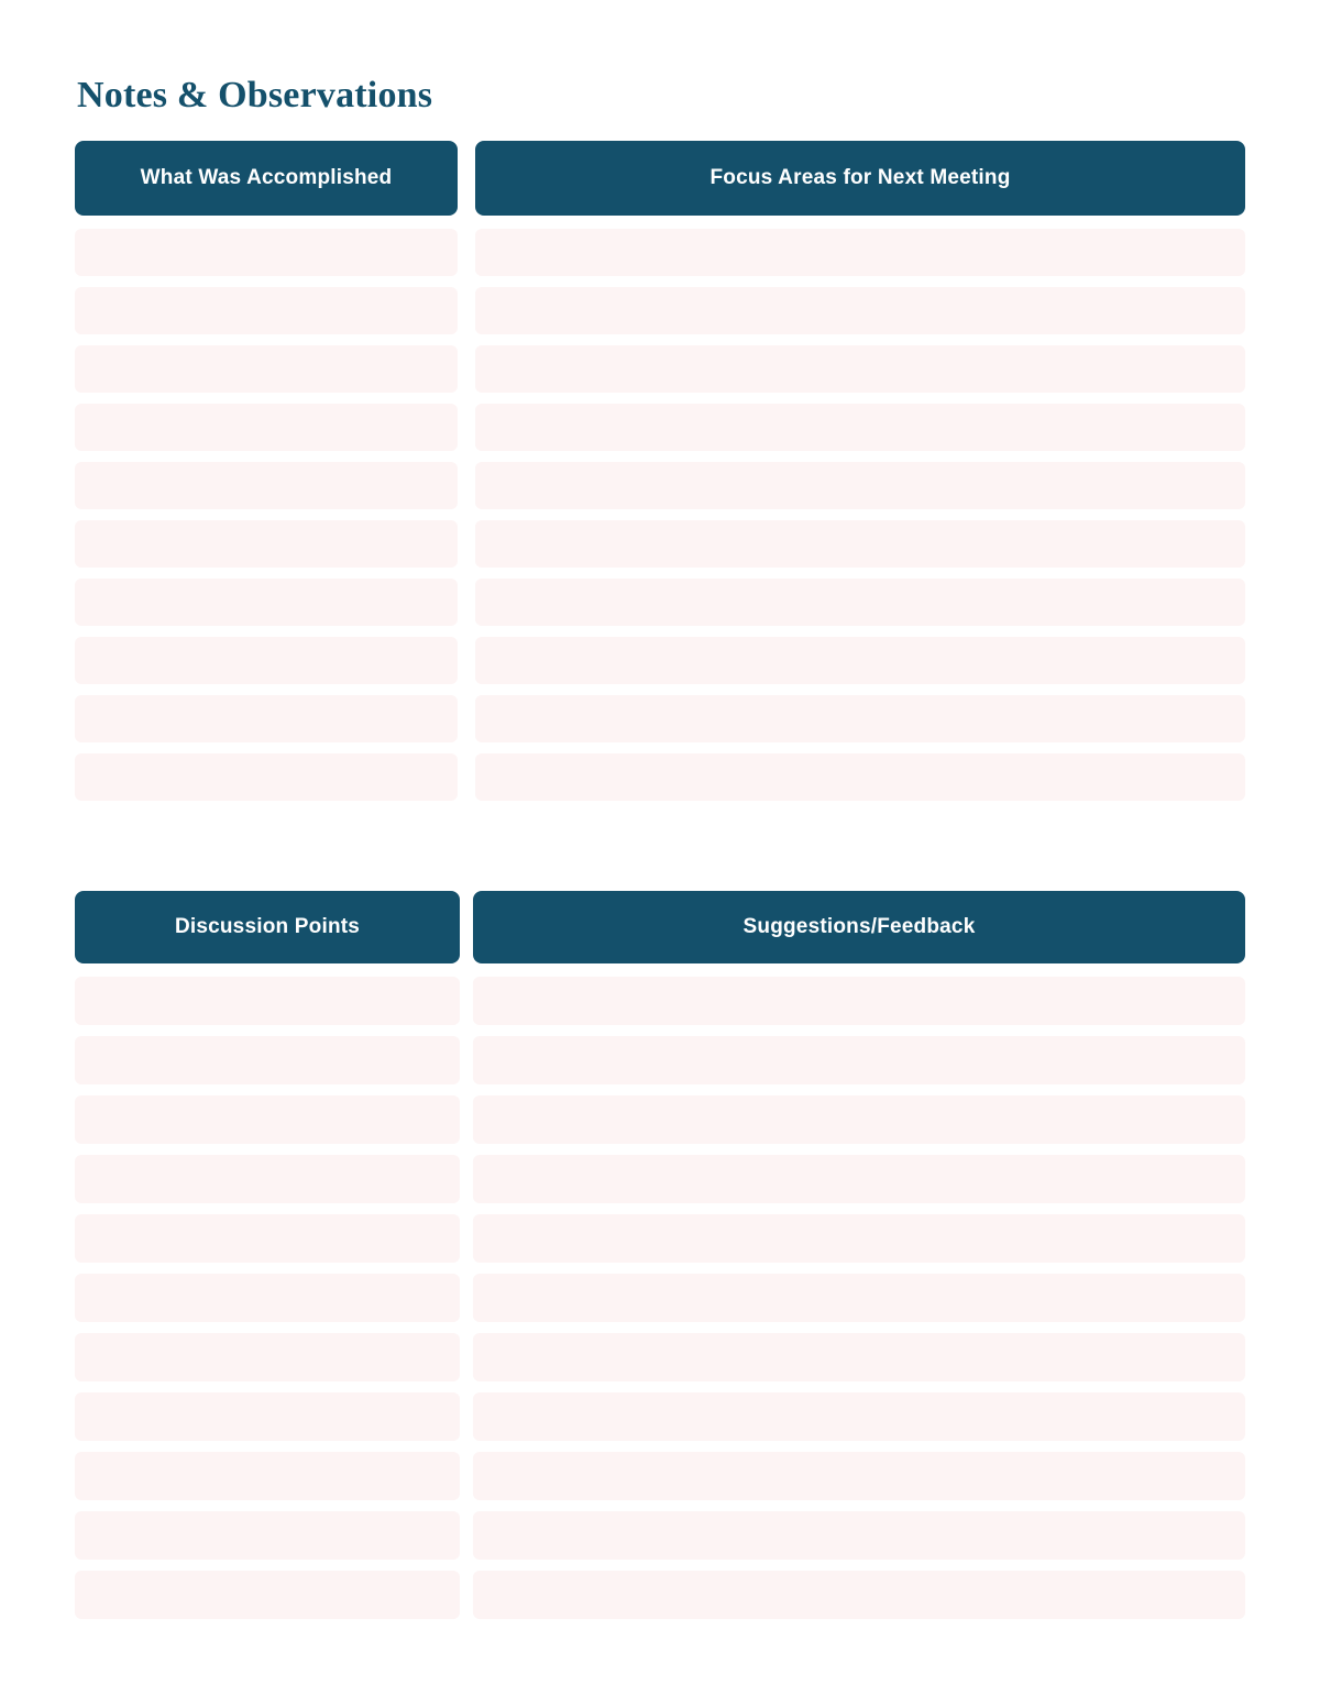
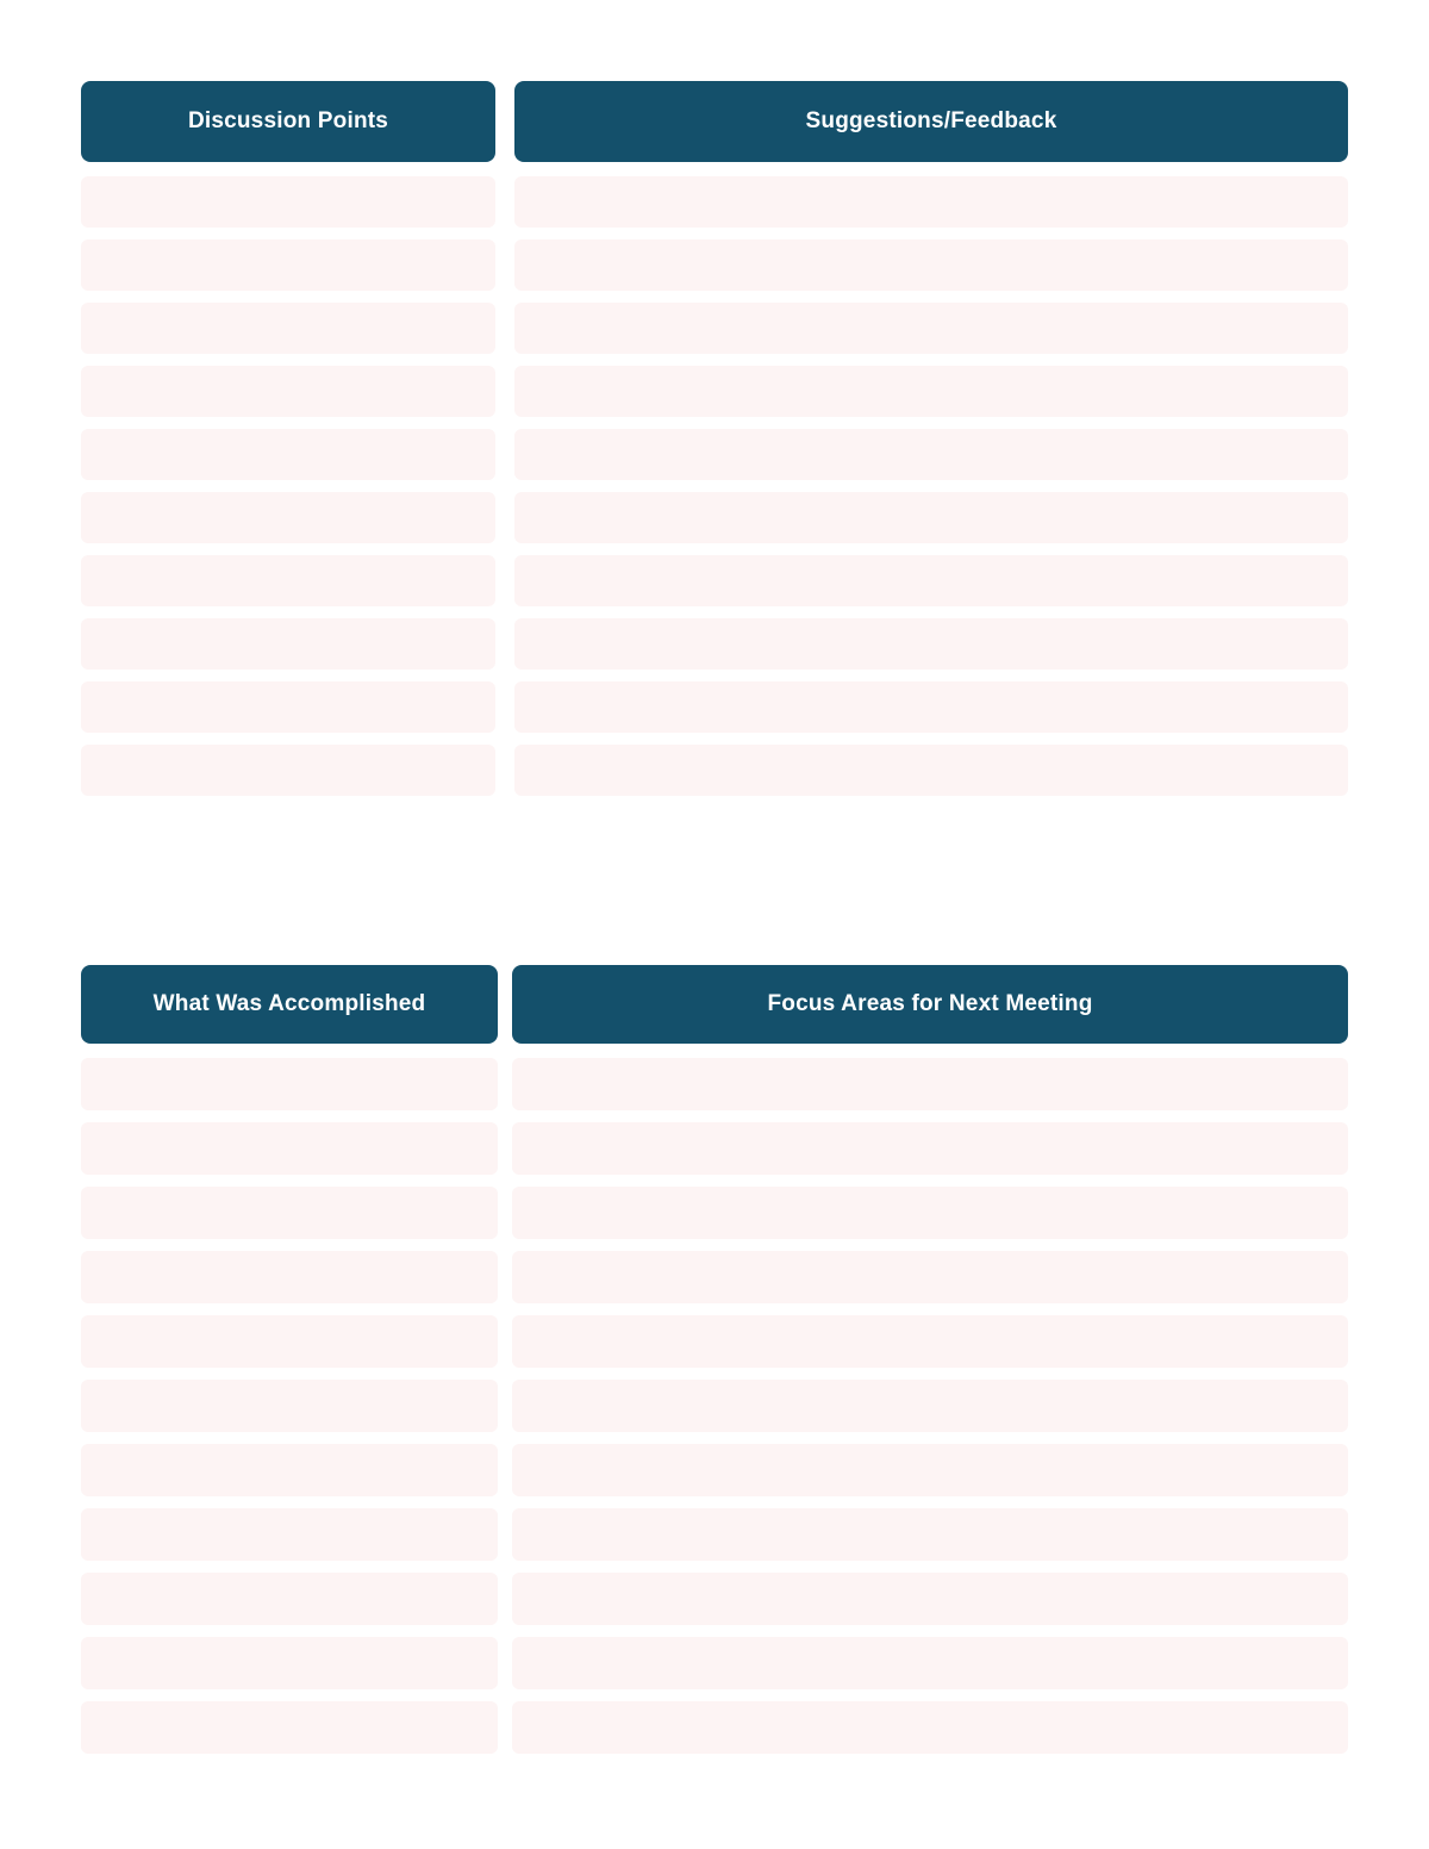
- Notes & Observations
- What Was Accomplished
+ Discussion Points
- Focus Areas for Next Meeting
+ Suggestions/Feedback
- Discussion Points
+ What Was Accomplished
- Suggestions/Feedback
+ Focus Areas for Next Meeting
